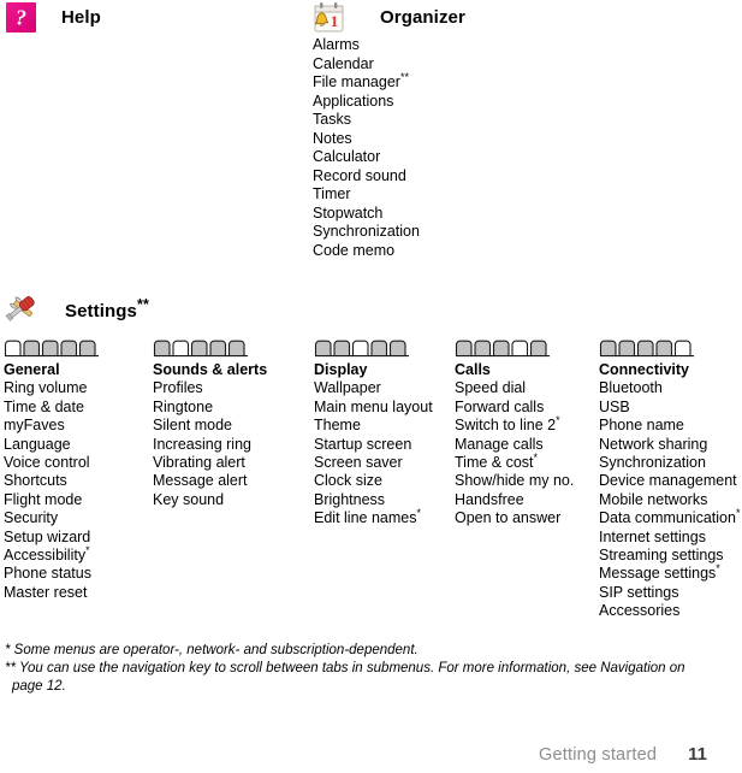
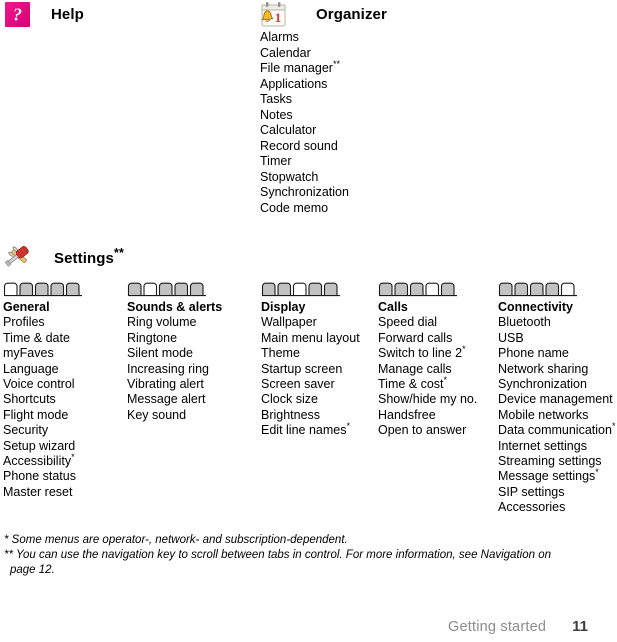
  Help
  1
  Organizer
  Alarms
  Calendar
  File manager**
  Applications
  Tasks
  Notes
  Calculator
  Record sound
  Timer
  Stopwatch
  Synchronization
  Code memo
  Settings**
  General
- Ring volume
+ Profiles
  Time & date
  myFaves
  Language
  Voice control
  Shortcuts
  Flight mode
  Security
  Setup wizard
  Accessibility*
  Phone status
  Master reset
  Sounds & alerts
- Profiles
+ Ring volume
  Ringtone
  Silent mode
  Increasing ring
  Vibrating alert
  Message alert
  Key sound
  Display
  Wallpaper
  Main menu layout
  Theme
  Startup screen
  Screen saver
  Clock size
  Brightness
  Edit line names*
  Calls
  Speed dial
  Forward calls
  Switch to line 2*
  Manage calls
  Time & cost*
  Show/hide my no.
  Handsfree
  Open to answer
  Connectivity
  Bluetooth
  USB
  Phone name
  Network sharing
  Synchronization
  Device management
  Mobile networks
  Data communication*
  Internet settings
  Streaming settings
  Message settings*
  SIP settings
  Accessories
  * Some menus are operator-, network- and subscription-dependent.
- ** You can use the navigation key to scroll between tabs in submenus. For more information, see Navigation on
+ ** You can use the navigation key to scroll between tabs in control. For more information, see Navigation on
  page 12.
  Getting started
  11
